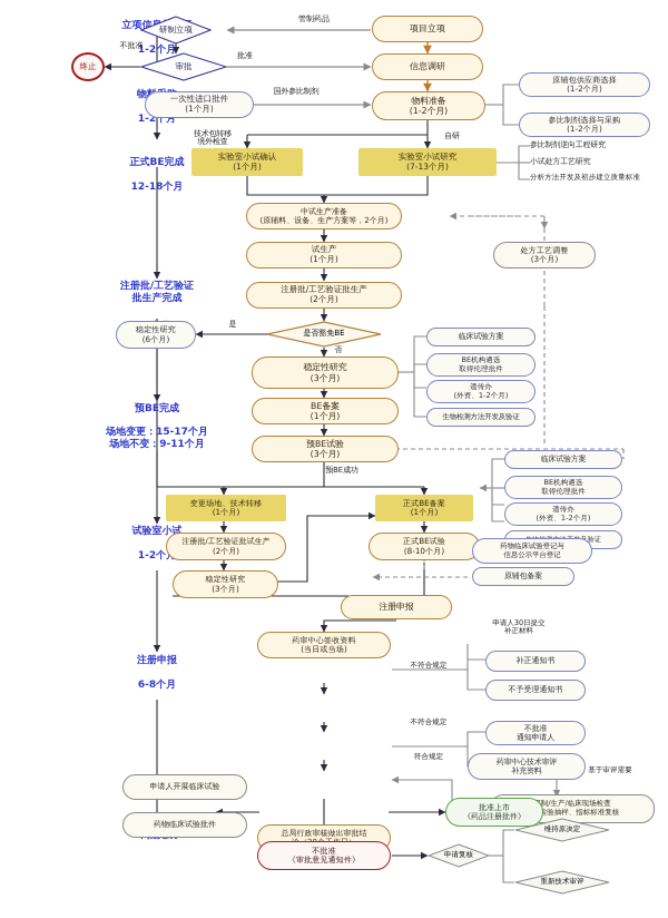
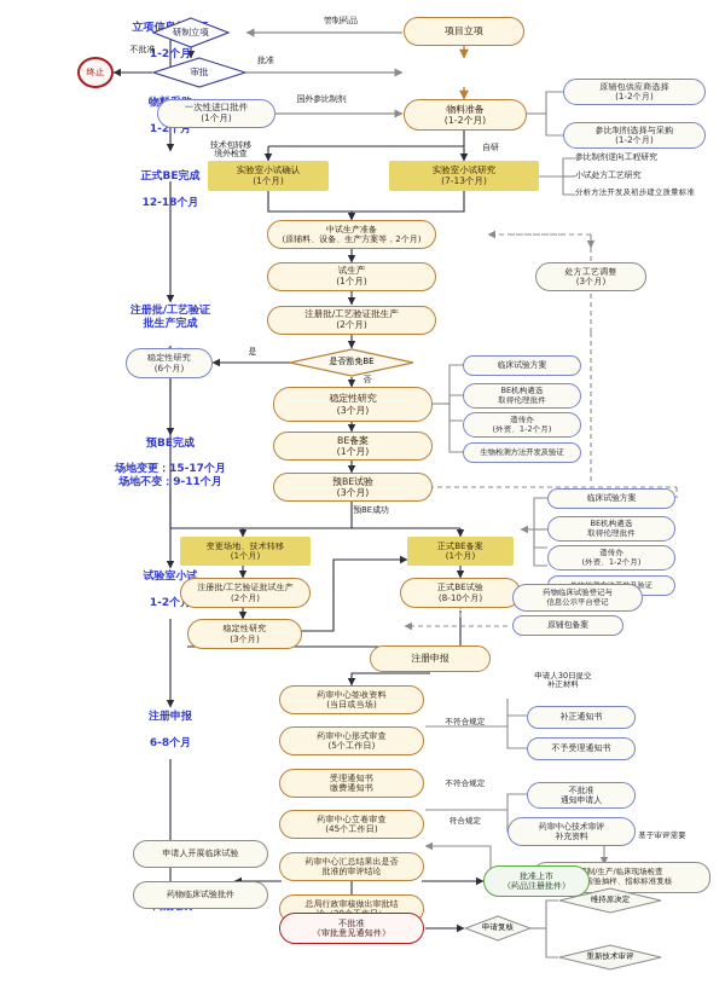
  1-2个月
  1-2个月
  正式BE完成
  12-18个月
  注册批/工艺验证
  批生产完成
  预BE完成
  场地变更：15-17个月
  场地不变：9-11个月
  试验室小试
  1-2个
  注册申报
  6-8个月
  研制立项
  项目立项
  管制药品
  审批
  终止
  不批准
  批准
- 信息调研
  一次性进口批件
  (1个月)
  国外参比制剂
  物料准备
  (1-2个月)
  原辅包供应商选择
  (1-2个月)
  参比制剂选择与采购
  (1-2个月)
  技术包转移
  境外检查
  自研
  实验室小试确认
  (1个月)
  实验室小试研究
  (7-13个月)
  参比制剂逆向工程研究
  小试处方工艺研究
  分析方法开发及初步建立质量标准
  中试生产准备
  (原辅料、设备、生产方案等，2个月)
  处方工艺调整
  (3个月)
  试生产
  (1个月)
  注册批/工艺验证批生产
  (2个月)
  是否豁免BE
  稳定性研究
  (6个月)
  是
  否
  稳定性研究
  (3个月)
  BE备案
  (1个月)
  预BE试验
  (3个月)
  临床试验方案
  BE机构遴选
  取得伦理批件
  遗传办
  (外资、1-2个月)
  预BE成功
  变更场地、技术转移
  (1个月)
  注册批/工艺验证批试生产
  (2个月)
  稳定性研究
  (3个月)
  正式BE备案
  (1个月)
  正式BE试验
  (8-10个月)
  临床试验方案
  BE机构遴选
  取得伦理批件
  遗传办
  (外资、1-2个月)
  药物临床试验登记与
  信息公示平台登记
  原辅包备案
  注册申报
  申请人30日提交
  补正材料
  药审中心签收资料
  (当日或当场)
+ 药审中心形式审查
+ (5个工作日)
+ 受理通知书
+ 缴费通知书
+ 药审中心立卷审查
+ (45个工作日)
+ 药审中心汇总结果出是否
+ 批准的审评结论
  总局行政审核做出审批结
  不符合规定
  补正通知书
  不予受理通知书
  不符合规定
  符合规定
  不批准
  通知申请人
  药审中心技术审评
  补充资料
  基于审评需要
  制/生产/临床现场检查
  检验抽样、指标标准复核
  申请人开展临床试验
  药物临床试验批件
  批准上市
  《药品注册批件》
  不批准
  《审批意见通知件》
  申请复核
  维持原决定
  重新技术审评
